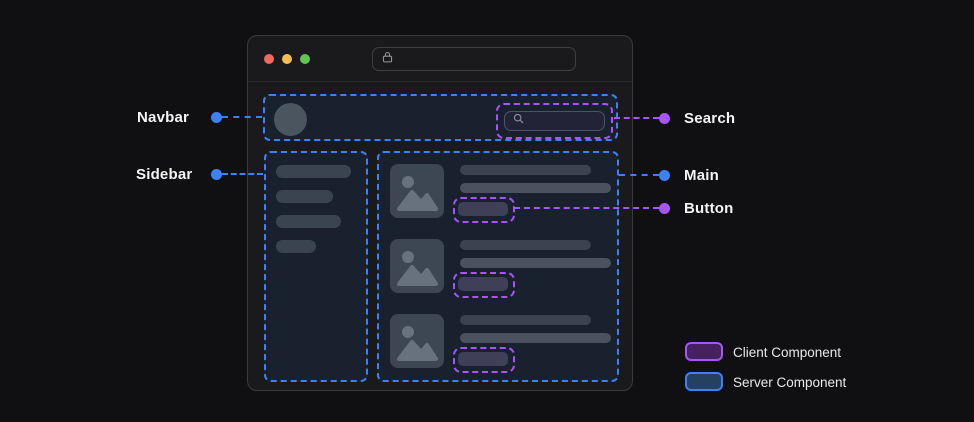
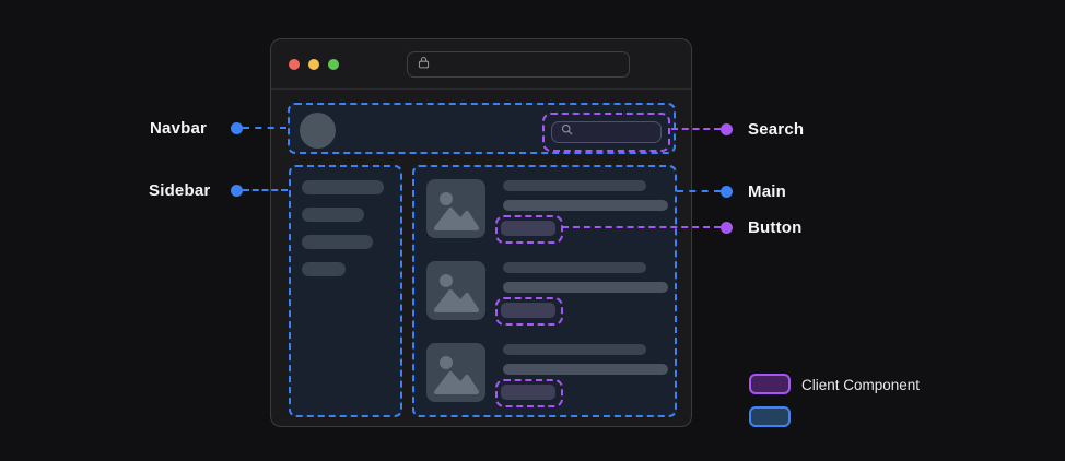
  Navbar
  Sidebar
  Search
  Main
  Button
  Client Component
- Server Component
